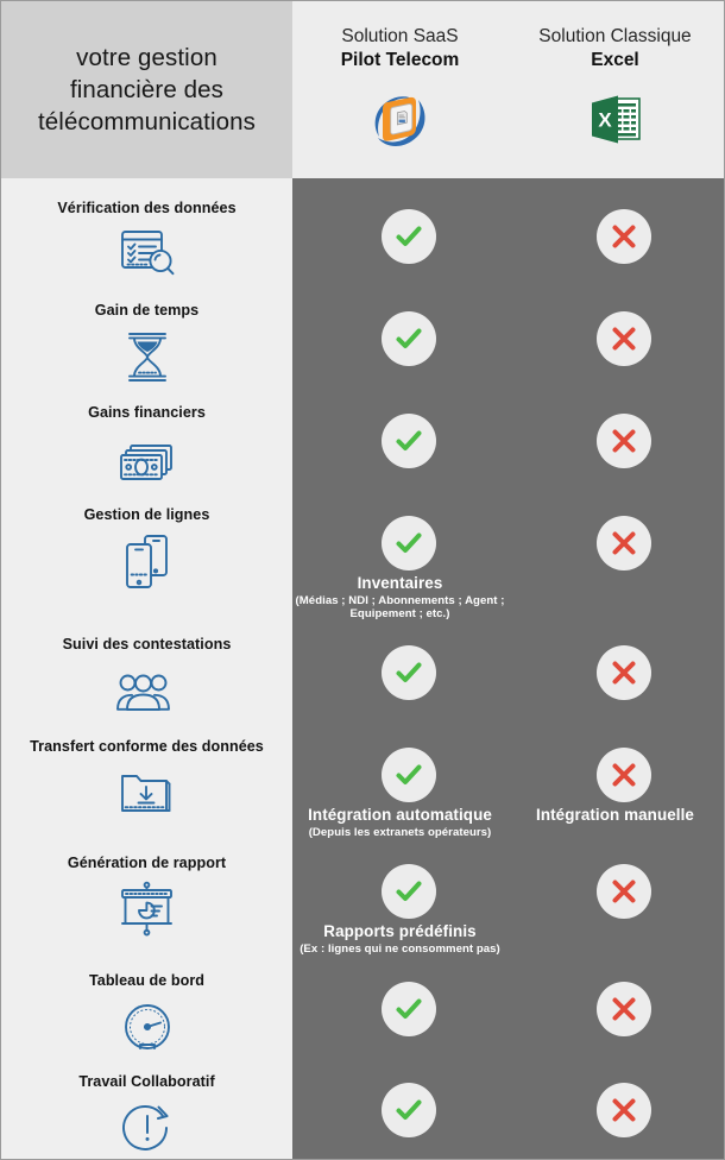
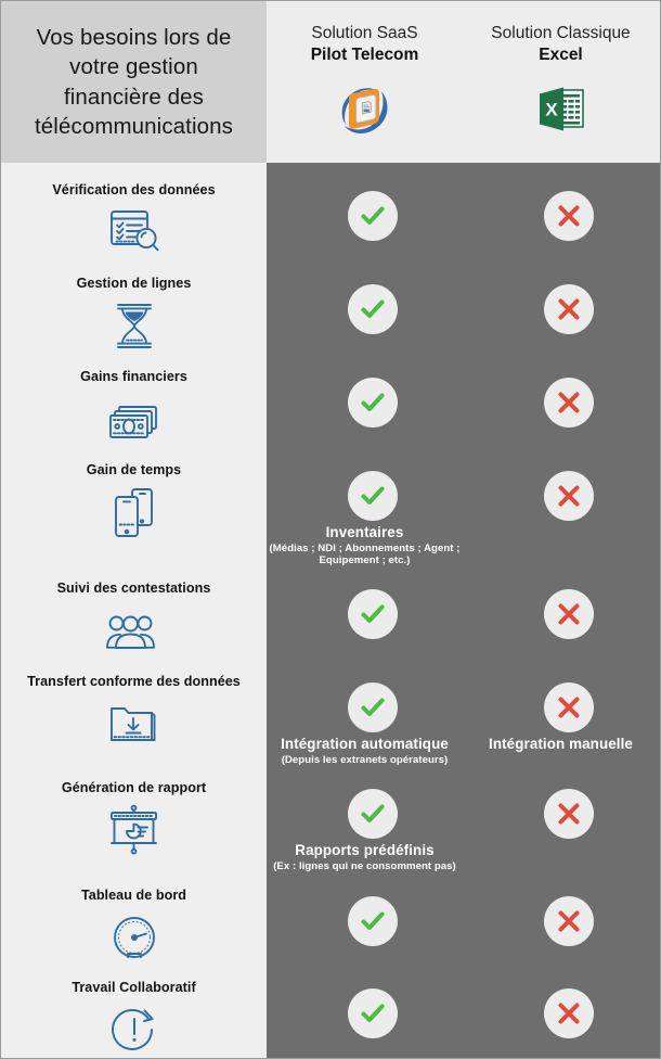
+ Vos besoins lors de
  votre gestion
  financière des
  télécommunications
  Solution SaaS
  Pilot Telecom
  Solution Classique
  Excel
  X
  Vérification des données
- Gain de temps
+ Gestion de lignes
  Gains financiers
- Gestion de lignes
+ Gain de temps
  Suivi des contestations
  Transfert conforme des données
  Génération de rapport
  Tableau de bord
  Travail Collaboratif
  Inventaires
  (Médias ; NDI ; Abonnements ; Agent ; Equipement ; etc.)
  Intégration automatique
  (Depuis les extranets opérateurs)
  Intégration manuelle
  Rapports prédéfinis
  (Ex : lignes qui ne consomment pas)
